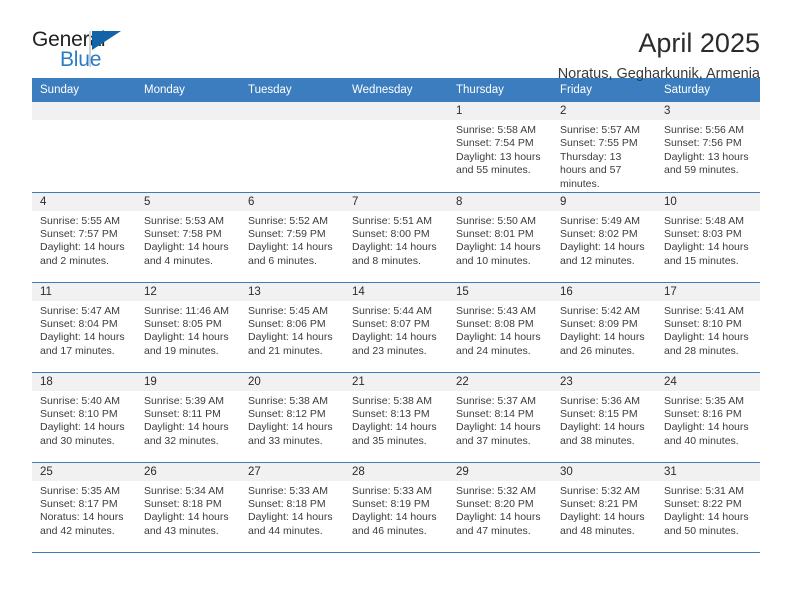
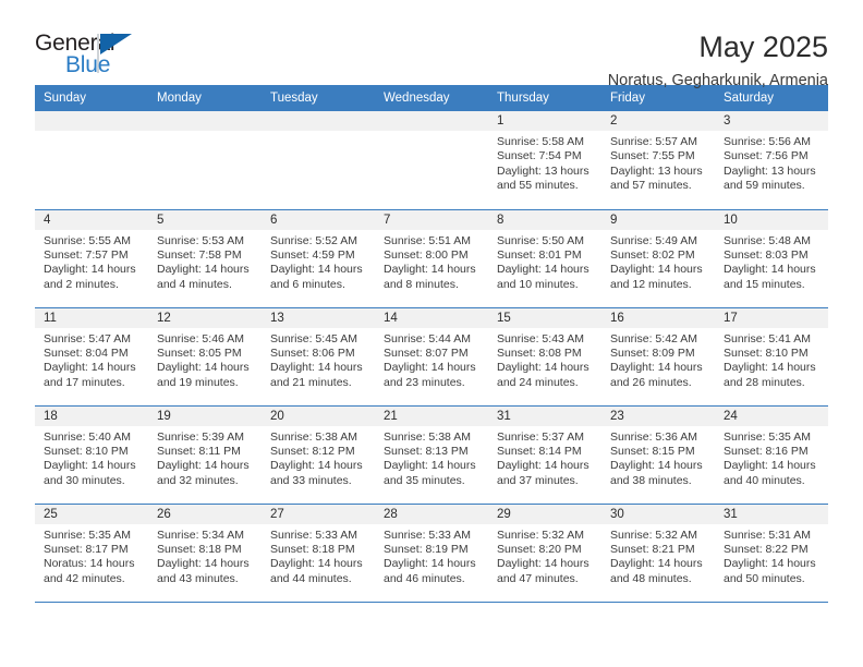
  General
  Blue
- April 2025
+ May 2025
  Noratus, Gegharkunik, Armenia
  Sunday	Monday	Tuesday	Wednesday	Thursday	Friday	Saturday
- 				1Sunrise: 5:58 AMSunset: 7:54 PMDaylight: 13 hours and 55 minutes.	2Sunrise: 5:57 AMSunset: 7:55 PMThursday: 13 hours and 57 minutes.	3Sunrise: 5:56 AMSunset: 7:56 PMDaylight: 13 hours and 59 minutes.
+ 				1Sunrise: 5:58 AMSunset: 7:54 PMDaylight: 13 hours and 55 minutes.	2Sunrise: 5:57 AMSunset: 7:55 PMDaylight: 13 hours and 57 minutes.	3Sunrise: 5:56 AMSunset: 7:56 PMDaylight: 13 hours and 59 minutes.
- 4Sunrise: 5:55 AMSunset: 7:57 PMDaylight: 14 hours and 2 minutes.	5Sunrise: 5:53 AMSunset: 7:58 PMDaylight: 14 hours and 4 minutes.	6Sunrise: 5:52 AMSunset: 7:59 PMDaylight: 14 hours and 6 minutes.	7Sunrise: 5:51 AMSunset: 8:00 PMDaylight: 14 hours and 8 minutes.	8Sunrise: 5:50 AMSunset: 8:01 PMDaylight: 14 hours and 10 minutes.	9Sunrise: 5:49 AMSunset: 8:02 PMDaylight: 14 hours and 12 minutes.	10Sunrise: 5:48 AMSunset: 8:03 PMDaylight: 14 hours and 15 minutes.
+ 4Sunrise: 5:55 AMSunset: 7:57 PMDaylight: 14 hours and 2 minutes.	5Sunrise: 5:53 AMSunset: 7:58 PMDaylight: 14 hours and 4 minutes.	6Sunrise: 5:52 AMSunset: 4:59 PMDaylight: 14 hours and 6 minutes.	7Sunrise: 5:51 AMSunset: 8:00 PMDaylight: 14 hours and 8 minutes.	8Sunrise: 5:50 AMSunset: 8:01 PMDaylight: 14 hours and 10 minutes.	9Sunrise: 5:49 AMSunset: 8:02 PMDaylight: 14 hours and 12 minutes.	10Sunrise: 5:48 AMSunset: 8:03 PMDaylight: 14 hours and 15 minutes.
- 11Sunrise: 5:47 AMSunset: 8:04 PMDaylight: 14 hours and 17 minutes.	12Sunrise: 11:46 AMSunset: 8:05 PMDaylight: 14 hours and 19 minutes.	13Sunrise: 5:45 AMSunset: 8:06 PMDaylight: 14 hours and 21 minutes.	14Sunrise: 5:44 AMSunset: 8:07 PMDaylight: 14 hours and 23 minutes.	15Sunrise: 5:43 AMSunset: 8:08 PMDaylight: 14 hours and 24 minutes.	16Sunrise: 5:42 AMSunset: 8:09 PMDaylight: 14 hours and 26 minutes.	17Sunrise: 5:41 AMSunset: 8:10 PMDaylight: 14 hours and 28 minutes.
+ 11Sunrise: 5:47 AMSunset: 8:04 PMDaylight: 14 hours and 17 minutes.	12Sunrise: 5:46 AMSunset: 8:05 PMDaylight: 14 hours and 19 minutes.	13Sunrise: 5:45 AMSunset: 8:06 PMDaylight: 14 hours and 21 minutes.	14Sunrise: 5:44 AMSunset: 8:07 PMDaylight: 14 hours and 23 minutes.	15Sunrise: 5:43 AMSunset: 8:08 PMDaylight: 14 hours and 24 minutes.	16Sunrise: 5:42 AMSunset: 8:09 PMDaylight: 14 hours and 26 minutes.	17Sunrise: 5:41 AMSunset: 8:10 PMDaylight: 14 hours and 28 minutes.
- 18Sunrise: 5:40 AMSunset: 8:10 PMDaylight: 14 hours and 30 minutes.	19Sunrise: 5:39 AMSunset: 8:11 PMDaylight: 14 hours and 32 minutes.	20Sunrise: 5:38 AMSunset: 8:12 PMDaylight: 14 hours and 33 minutes.	21Sunrise: 5:38 AMSunset: 8:13 PMDaylight: 14 hours and 35 minutes.	22Sunrise: 5:37 AMSunset: 8:14 PMDaylight: 14 hours and 37 minutes.	23Sunrise: 5:36 AMSunset: 8:15 PMDaylight: 14 hours and 38 minutes.	24Sunrise: 5:35 AMSunset: 8:16 PMDaylight: 14 hours and 40 minutes.
+ 18Sunrise: 5:40 AMSunset: 8:10 PMDaylight: 14 hours and 30 minutes.	19Sunrise: 5:39 AMSunset: 8:11 PMDaylight: 14 hours and 32 minutes.	20Sunrise: 5:38 AMSunset: 8:12 PMDaylight: 14 hours and 33 minutes.	21Sunrise: 5:38 AMSunset: 8:13 PMDaylight: 14 hours and 35 minutes.	31Sunrise: 5:37 AMSunset: 8:14 PMDaylight: 14 hours and 37 minutes.	23Sunrise: 5:36 AMSunset: 8:15 PMDaylight: 14 hours and 38 minutes.	24Sunrise: 5:35 AMSunset: 8:16 PMDaylight: 14 hours and 40 minutes.
  25Sunrise: 5:35 AMSunset: 8:17 PMNoratus: 14 hours and 42 minutes.	26Sunrise: 5:34 AMSunset: 8:18 PMDaylight: 14 hours and 43 minutes.	27Sunrise: 5:33 AMSunset: 8:18 PMDaylight: 14 hours and 44 minutes.	28Sunrise: 5:33 AMSunset: 8:19 PMDaylight: 14 hours and 46 minutes.	29Sunrise: 5:32 AMSunset: 8:20 PMDaylight: 14 hours and 47 minutes.	30Sunrise: 5:32 AMSunset: 8:21 PMDaylight: 14 hours and 48 minutes.	31Sunrise: 5:31 AMSunset: 8:22 PMDaylight: 14 hours and 50 minutes.
